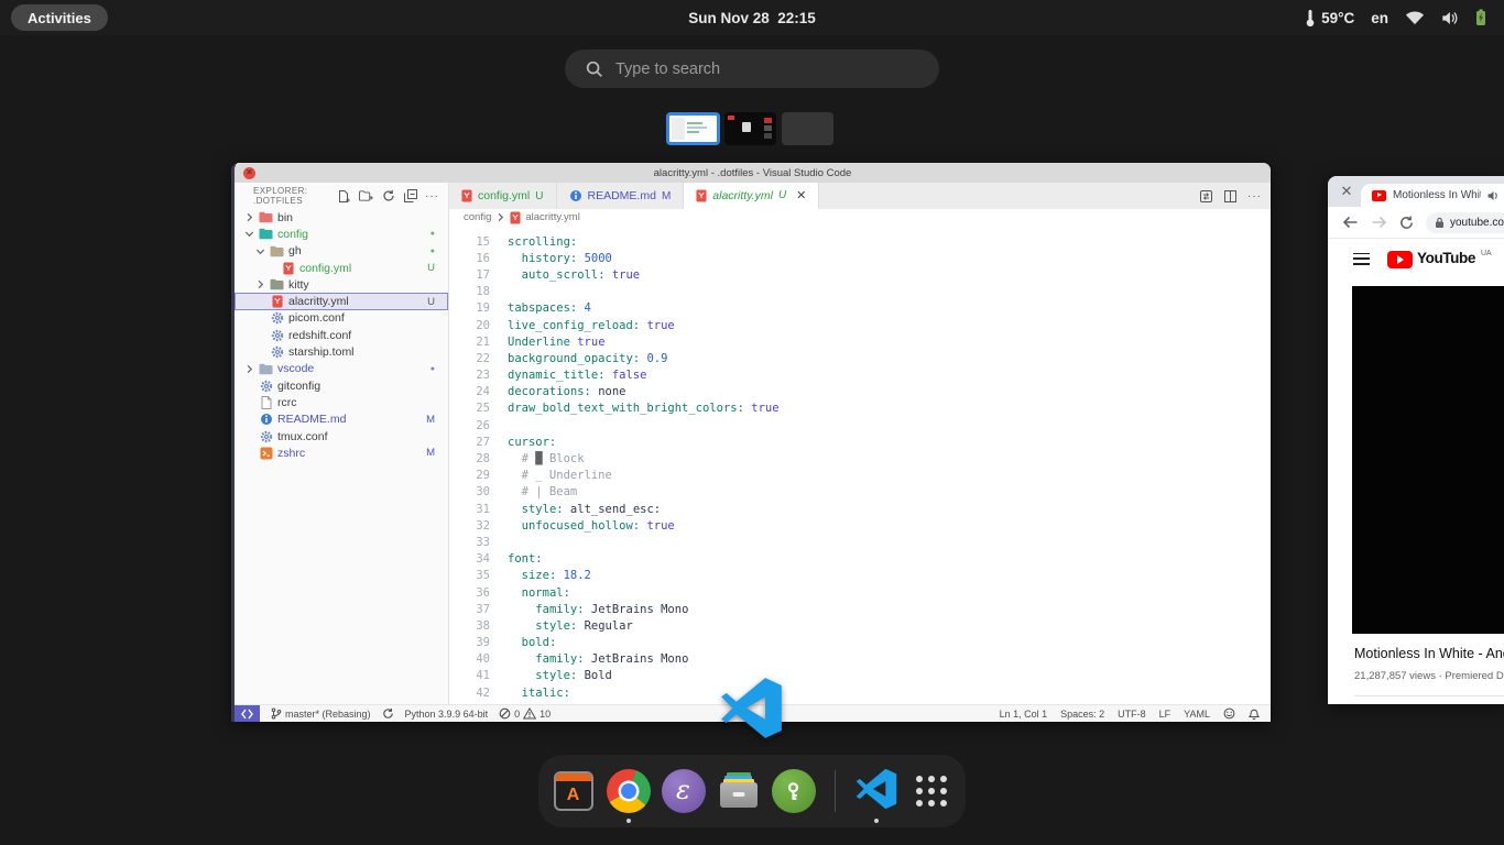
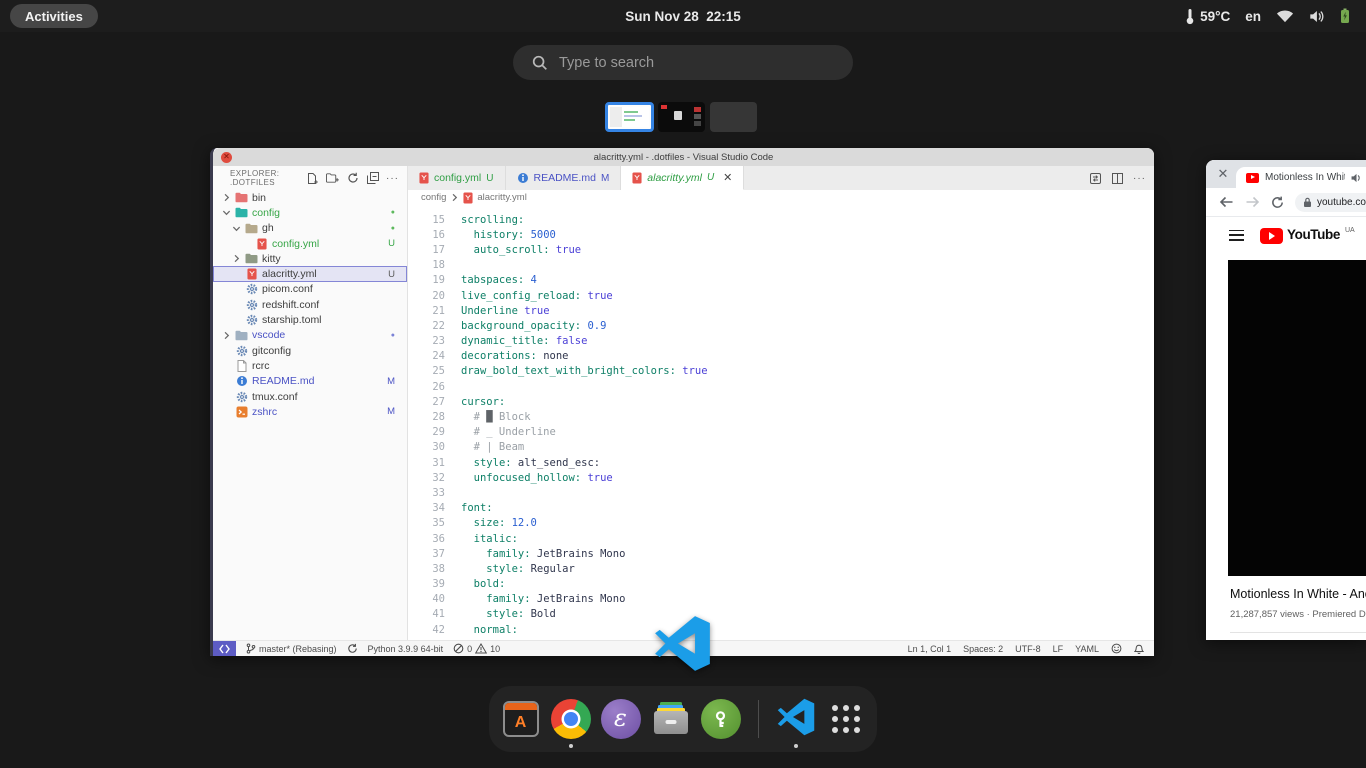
  Activities
  Sun Nov 28 22:15
  59°C
  en
  Type to search
  alacritty.yml - .dotfiles - Visual Studio Code
  ✕
  EXPLORER: .DOTFILES
  ···
  bin
  config
  gh
  config.yml
  U
  kitty
  alacritty.yml
  U
  picom.conf
  redshift.conf
  starship.toml
  vscode
  gitconfig
  rcrc
  README.md
  M
  tmux.conf
  zshrc
  M
  config.yml
  U
  README.md
  M
  alacritty.yml
  U
  ✕
  ···
  config
  alacritty.yml
  15
  scrolling:
  16
  history: 5000
  17
  auto_scroll: true
  18
  19
  tabspaces: 4
  20
  live_config_reload: true
  21
  Underline true
  22
  background_opacity: 0.9
  23
  dynamic_title: false
  24
  decorations: none
  25
  draw_bold_text_with_bright_colors: true
  26
  27
  cursor:
  28
  # █ Block
  29
  # _ Underline
  30
  # | Beam
  31
  style: alt_send_esc:
  32
  unfocused_hollow: true
  33
  34
  font:
  35
- size: 18.2
+ size: 12.0
  36
- normal:
+ italic:
  37
  family: JetBrains Mono
  38
  style: Regular
  39
  bold:
  40
  family: JetBrains Mono
  41
  style: Bold
  42
- italic:
+ normal:
  master* (Rebasing)
  Python 3.9.9 64-bit
  0
  10
  Ln 1, Col 1
  Spaces: 2
  UTF-8
  LF
  YAML
  ✕
  Motionless In Whi
  youtube.co
  YouTube
  Motionless In White - An
  21,287,857 views · Premiered D
  A
  ε
